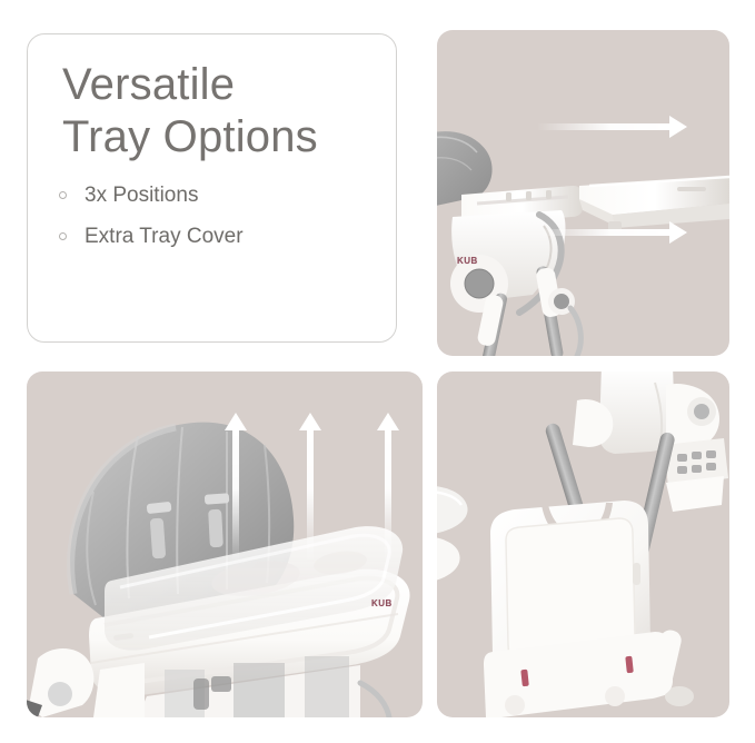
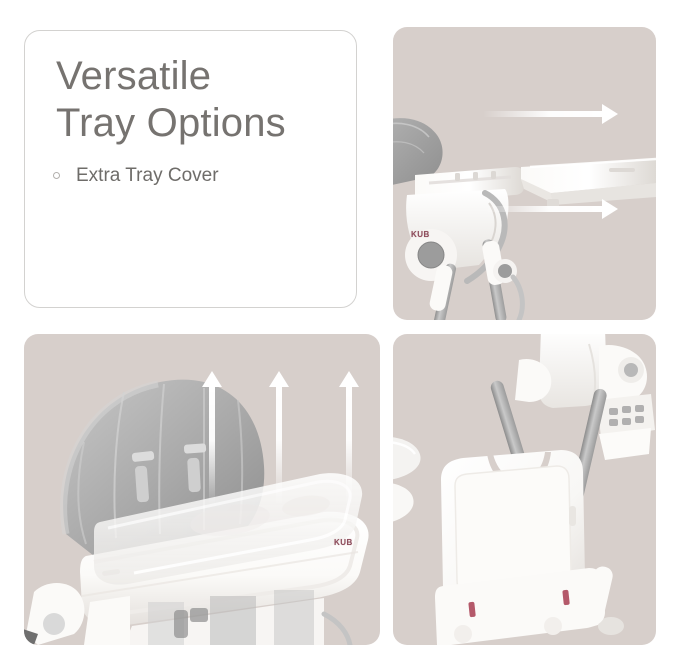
  Versatile
  Tray Options
- 3x Positions
  Extra Tray Cover
  KUB
  KUB
